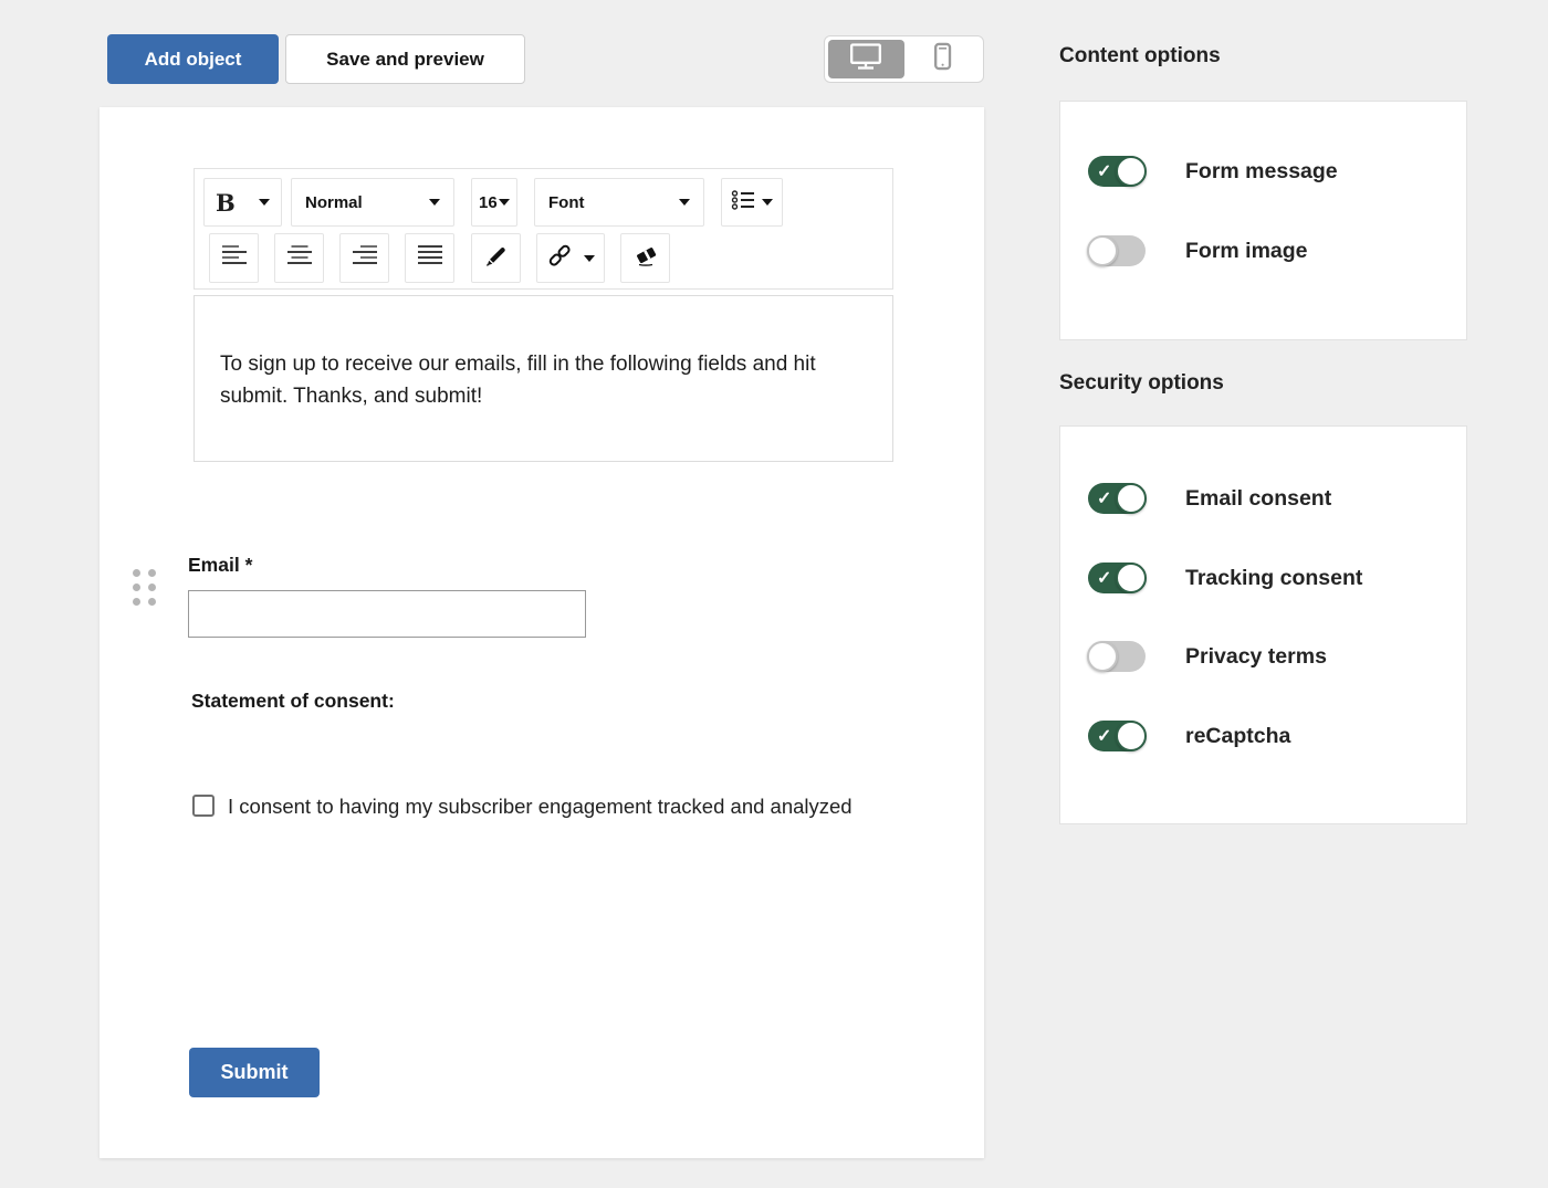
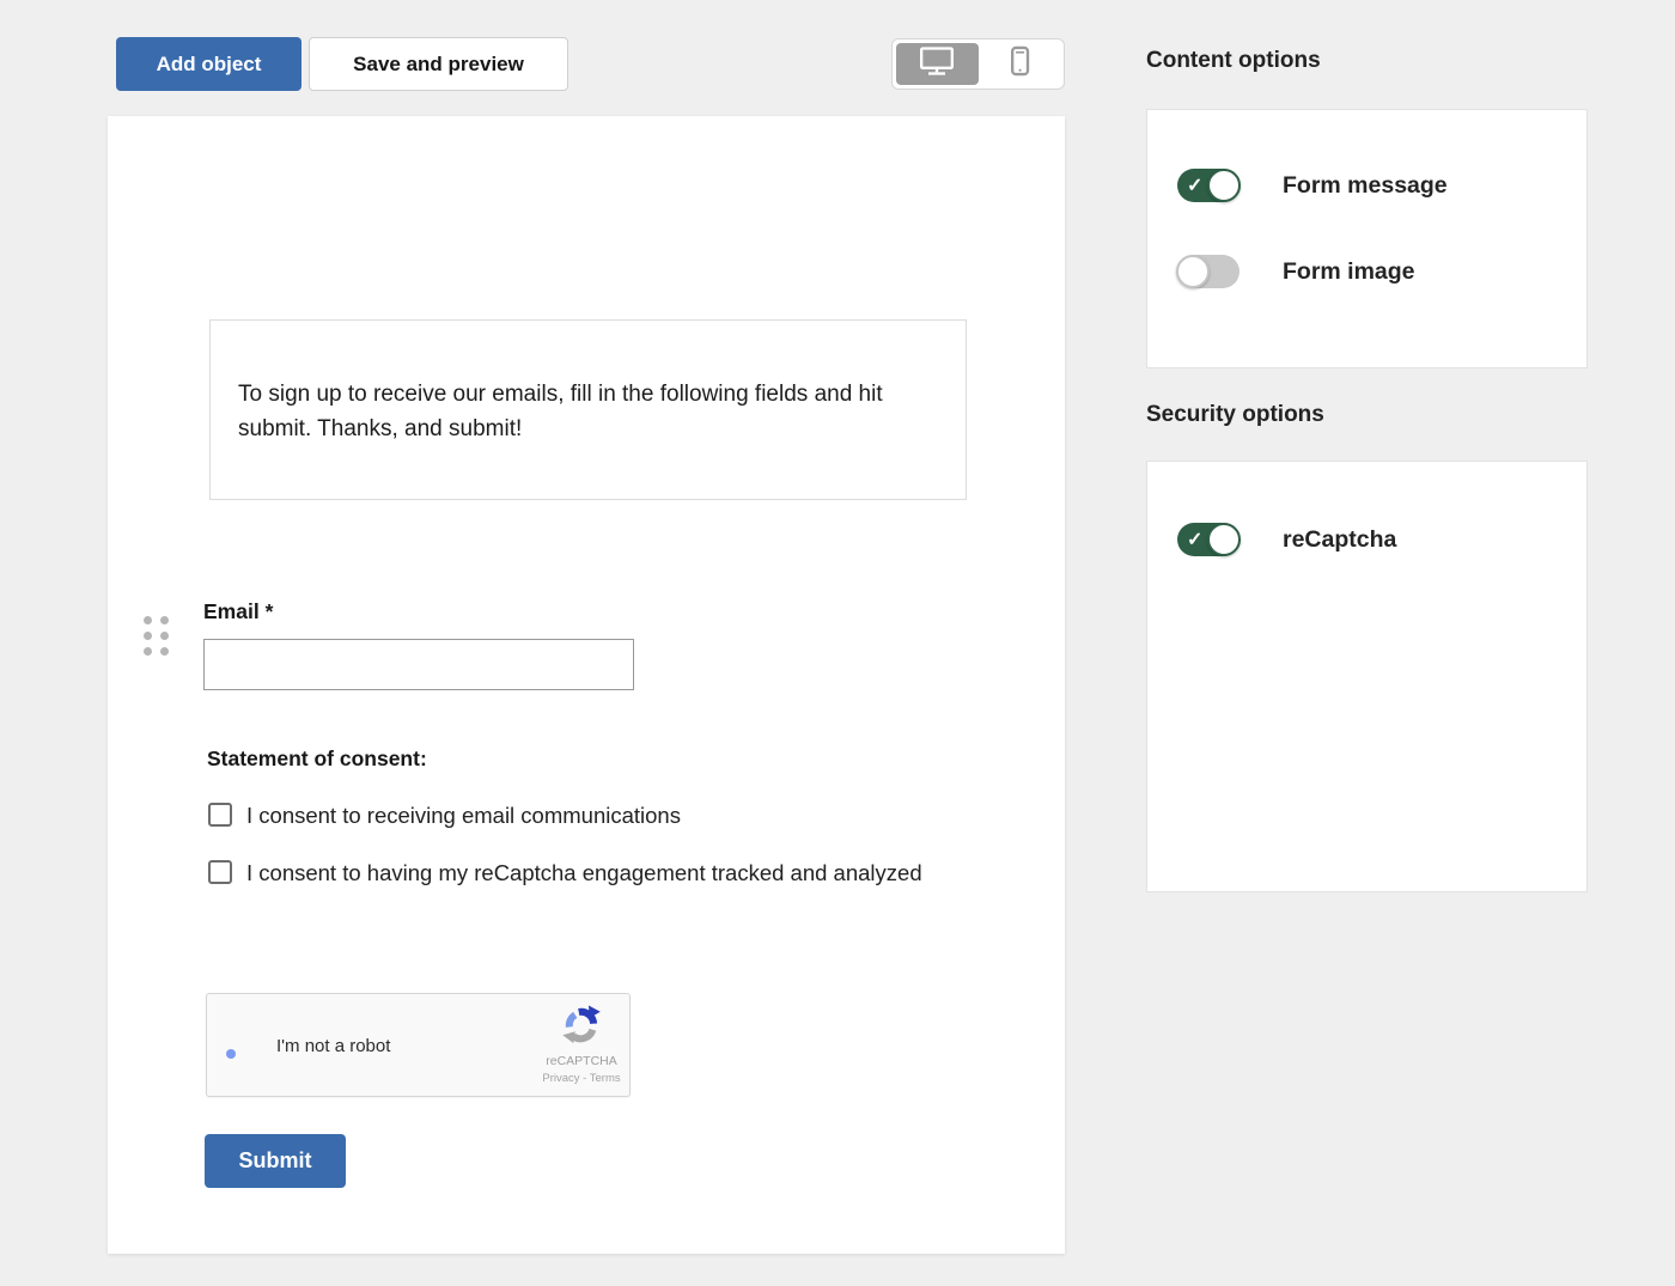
  Add object
  Save and preview
- B
- Normal
- 16
- Font
  To sign up to receive our emails, fill in the following fields and hit submit. Thanks, and submit!
  Email *
  Statement of consent:
+ I consent to receiving email communications
- I consent to having my subscriber engagement tracked and analyzed
+ I consent to having my reCaptcha engagement tracked and analyzed
+ I'm not a robot
+ reCAPTCHA
+ Privacy - Terms
  Submit
  Content options
  Form message
  Form image
  Security options
- Email consent
- Tracking consent
- Privacy terms
  reCaptcha
